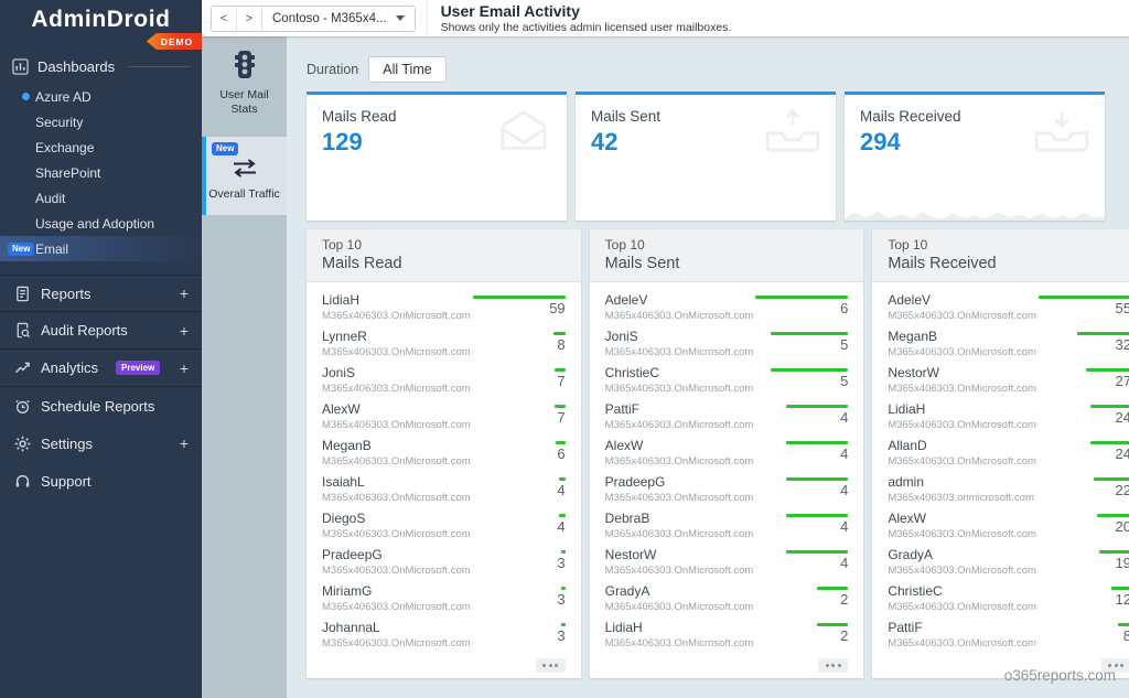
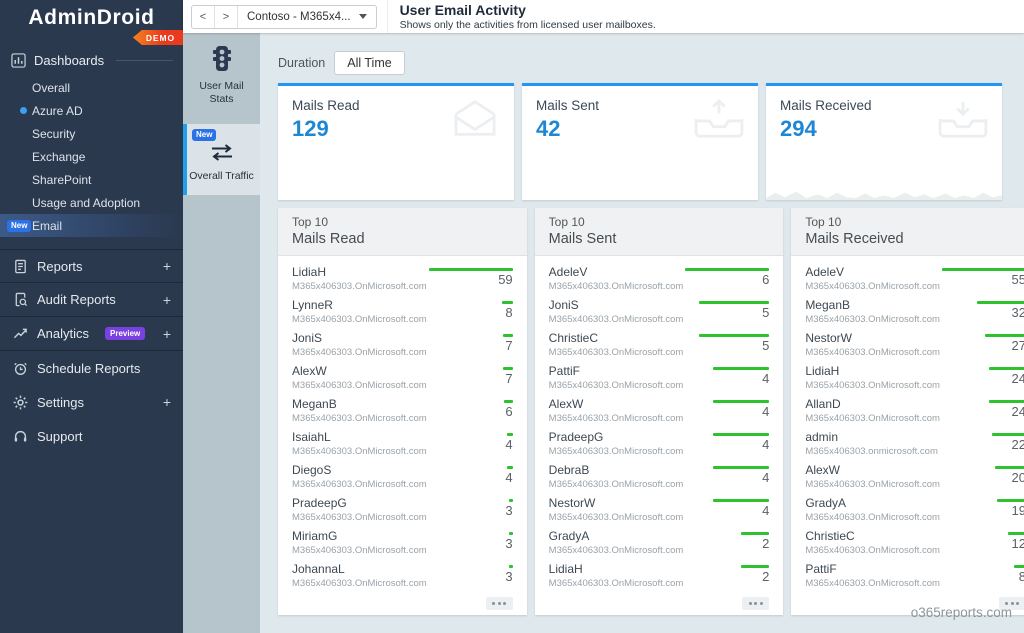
  AdminDroid
  DEMO
  Dashboards
+ Overall
  Azure AD
  Security
  Exchange
  SharePoint
- Audit
  Usage and Adoption
  New
  Email
  Reports
  +
  Audit Reports
  +
  Analytics
  Preview
  +
  Schedule Reports
  Settings
  +
  Support
  <
  >
  Contoso - M365x4...
  User Email Activity
- Shows only the activities admin licensed user mailboxes.
+ Shows only the activities from licensed user mailboxes.
  User Mail Stats
  New
  Overall Traffic
  Duration
  All Time
  Mails Read
  129
  Mails Sent
  42
  Mails Received
  294
  Top 10
  Mails Read
  LidiaH
  M365x406303.OnMicrosoft.com
  59
  LynneR
  M365x406303.OnMicrosoft.com
  8
  JoniS
  M365x406303.OnMicrosoft.com
  7
  AlexW
  M365x406303.OnMicrosoft.com
  7
  MeganB
  M365x406303.OnMicrosoft.com
  6
  IsaiahL
  M365x406303.OnMicrosoft.com
  4
  DiegoS
  M365x406303.OnMicrosoft.com
  4
  PradeepG
  M365x406303.OnMicrosoft.com
  3
  MiriamG
  M365x406303.OnMicrosoft.com
  3
  JohannaL
  M365x406303.OnMicrosoft.com
  3
  Top 10
  Mails Sent
  AdeleV
  M365x406303.OnMicrosoft.com
  6
  JoniS
  M365x406303.OnMicrosoft.com
  5
  ChristieC
  M365x406303.OnMicrosoft.com
  5
  PattiF
  M365x406303.OnMicrosoft.com
  4
  AlexW
  M365x406303.OnMicrosoft.com
  4
  PradeepG
  M365x406303.OnMicrosoft.com
  4
  DebraB
  M365x406303.OnMicrosoft.com
  4
  NestorW
  M365x406303.OnMicrosoft.com
  4
  GradyA
  M365x406303.OnMicrosoft.com
  2
  LidiaH
  M365x406303.OnMicrosoft.com
  2
  Top 10
  Mails Received
  AdeleV
  M365x406303.OnMicrosoft.com
  55
  MeganB
  M365x406303.OnMicrosoft.com
  32
  NestorW
  M365x406303.OnMicrosoft.com
  27
  LidiaH
  M365x406303.OnMicrosoft.com
  24
  AllanD
  M365x406303.OnMicrosoft.com
  24
  admin
  M365x406303.onmicrosoft.com
  22
  AlexW
  M365x406303.OnMicrosoft.com
  20
  GradyA
  M365x406303.OnMicrosoft.com
  19
  ChristieC
  M365x406303.OnMicrosoft.com
  12
  PattiF
  M365x406303.OnMicrosoft.com
  8
  o365reports.com
